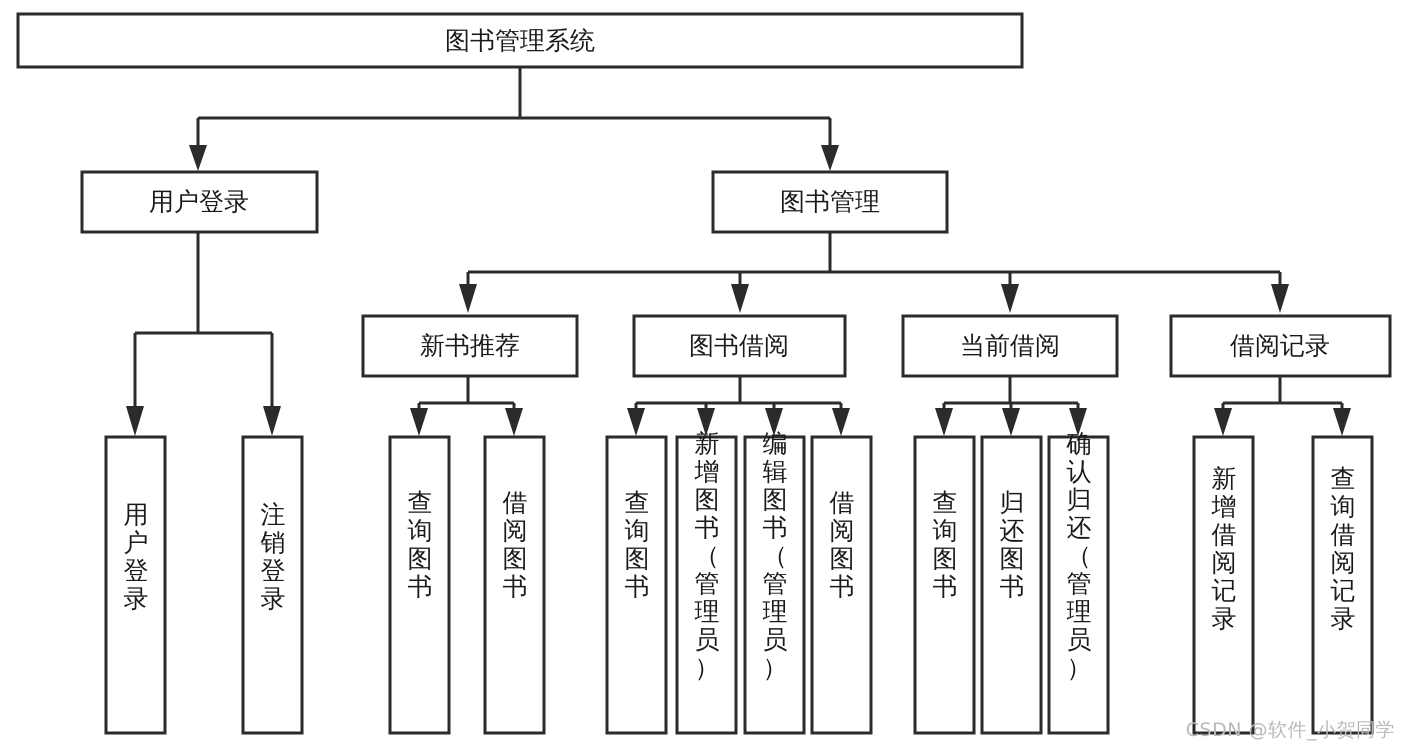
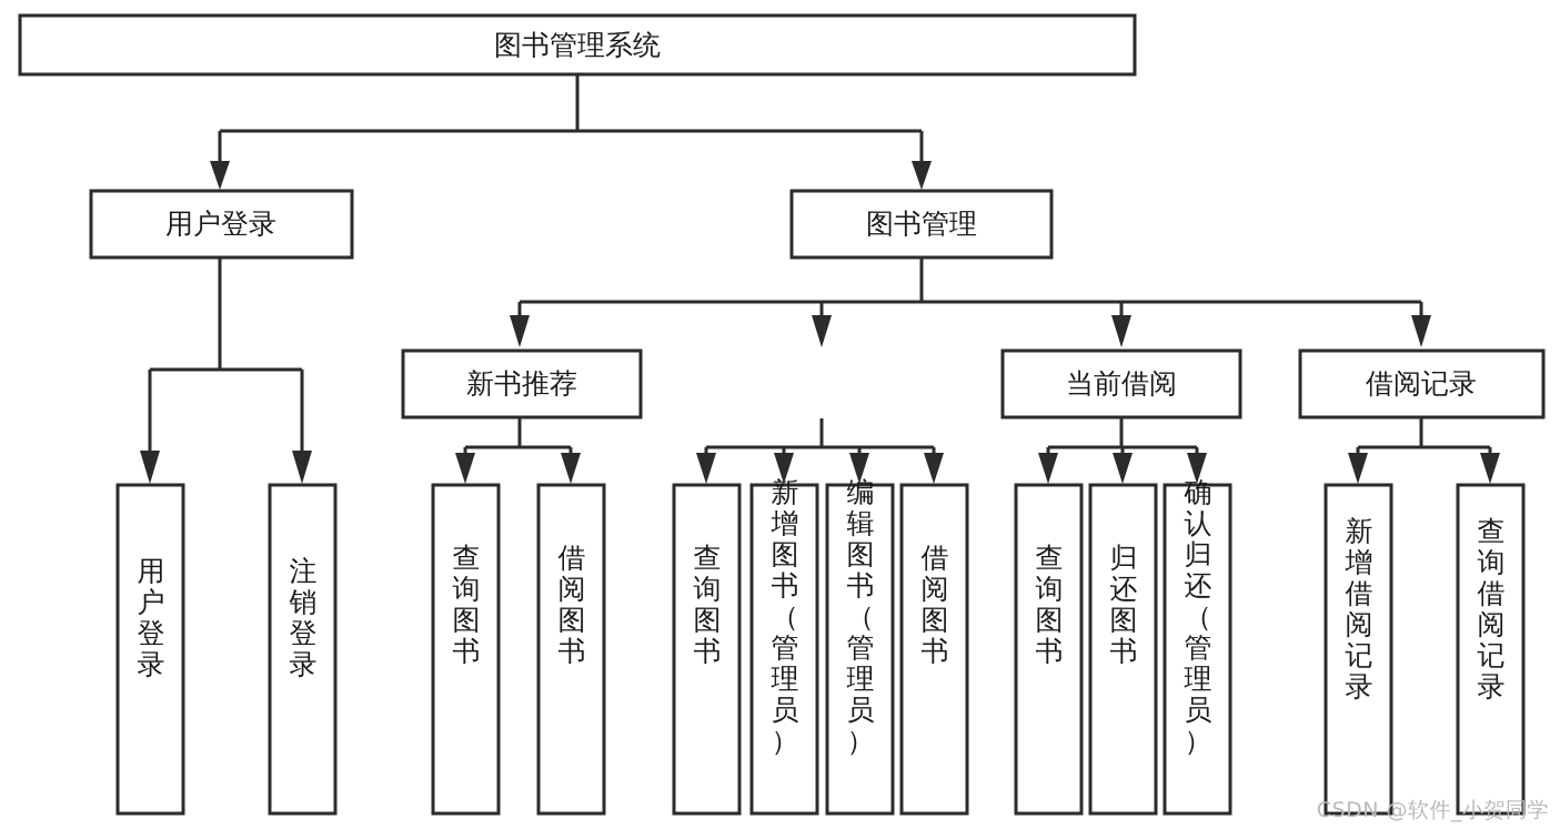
  图书管理系统
  用户登录
  图书管理
  新书推荐
- 图书借阅
  当前借阅
  借阅记录
  用户登录
  注销登录
  查询图书
  借阅图书
  查询图书
  新增图书（管理员）
  编辑图书（管理员）
  借阅图书
  查询图书
  归还图书
  确认归还（管理员）
  新增借阅记录
  查询借阅记录
  CSDN @软件_小贺同学
